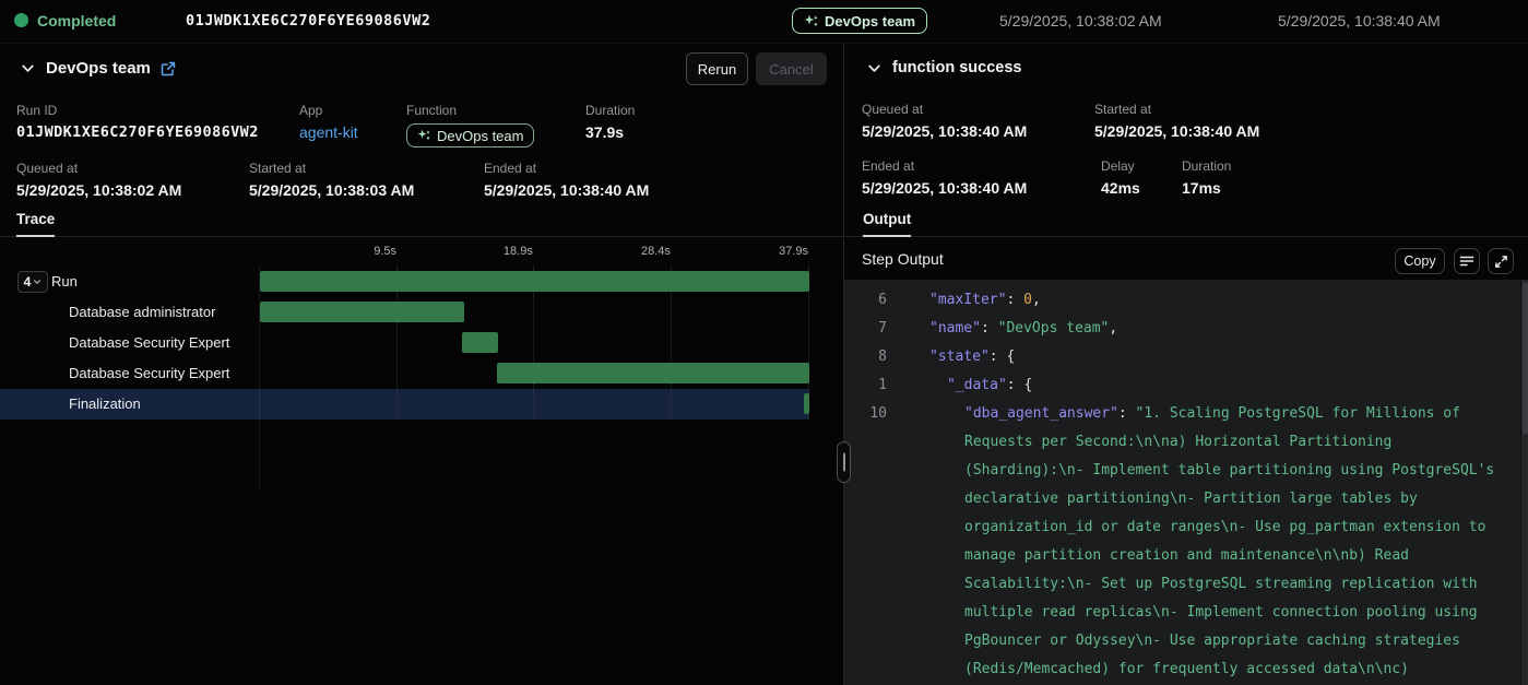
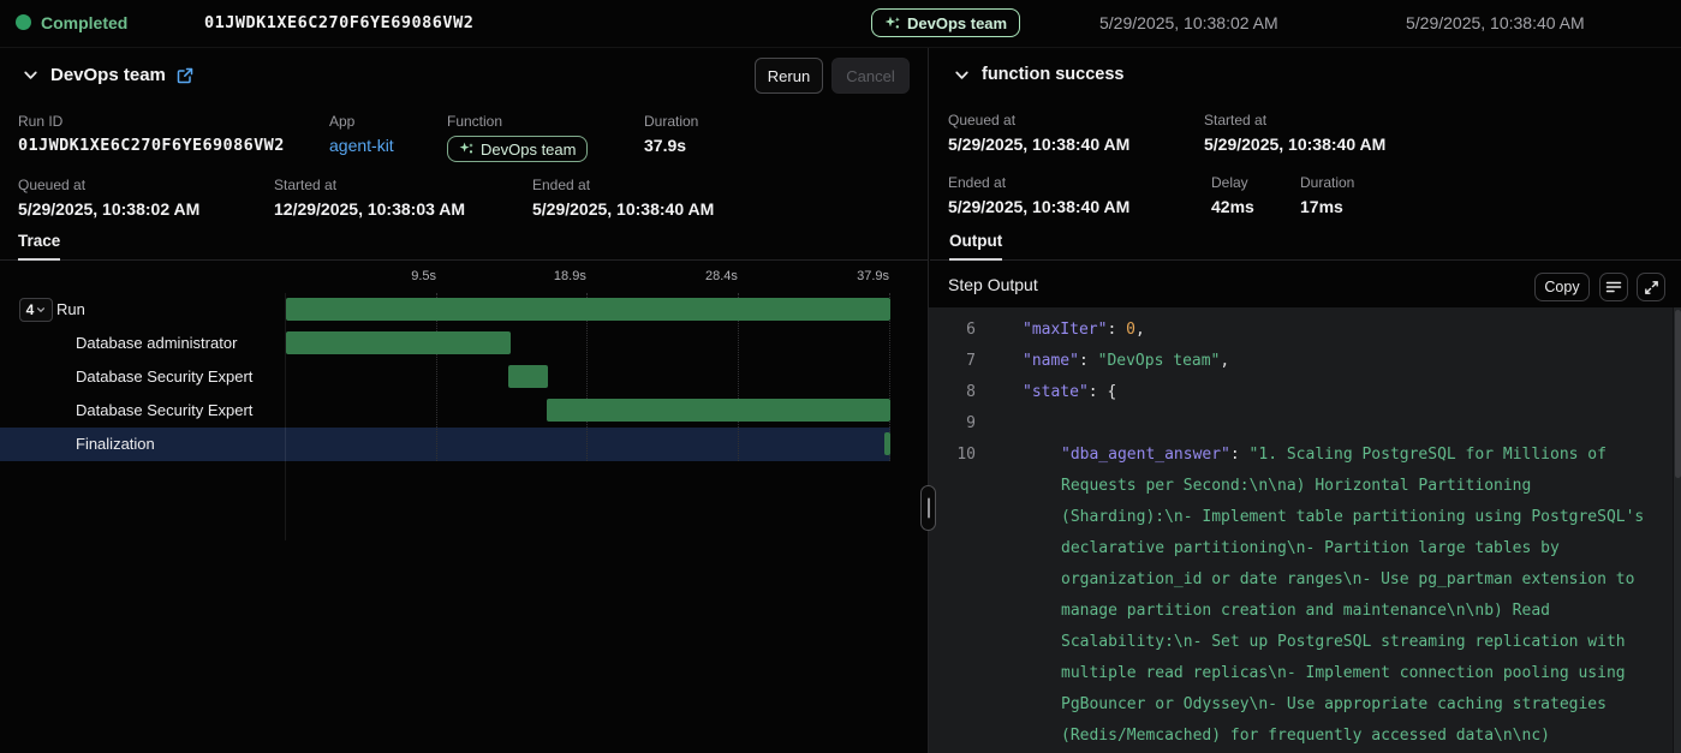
  Completed
  01JWDK1XE6C270F6YE69086VW2
  DevOps team
  5/29/2025, 10:38:02 AM
  5/29/2025, 10:38:40 AM
  DevOps team
  Rerun
  Cancel
  Run ID
  01JWDK1XE6C270F6YE69086VW2
  App
  agent-kit
  Function
  DevOps team
  Duration
  37.9s
  Queued at
  5/29/2025, 10:38:02 AM
  Started at
- 5/29/2025, 10:38:03 AM
+ 12/29/2025, 10:38:03 AM
  Ended at
  5/29/2025, 10:38:40 AM
  Trace
  9.5s
  18.9s
  28.4s
  37.9s
  4
  Run
  Database administrator
  Database Security Expert
  Database Security Expert
  Finalization
  function success
  Queued at
  5/29/2025, 10:38:40 AM
  Started at
  5/29/2025, 10:38:40 AM
  Ended at
  5/29/2025, 10:38:40 AM
  Delay
  42ms
  Duration
  17ms
  Output
  Step Output
  Copy
  6
  "maxIter": 0,
  7
  "name": "DevOps team",
  8
  "state": {
- 1
+ 9
- "_data": {
  10
  "dba_agent_answer": "1. Scaling PostgreSQL for Millions of Requests per Second:\n\na) Horizontal Partitioning (Sharding):\n- Implement table partitioning using PostgreSQL's declarative partitioning\n- Partition large tables by organization_id or date ranges\n- Use pg_partman extension to manage partition creation and maintenance\n\nb) Read Scalability:\n- Set up PostgreSQL streaming replication with multiple read replicas\n- Implement connection pooling using PgBouncer or Odyssey\n- Use appropriate caching strategies (Redis/Memcached) for frequently accessed data\n\nc)
